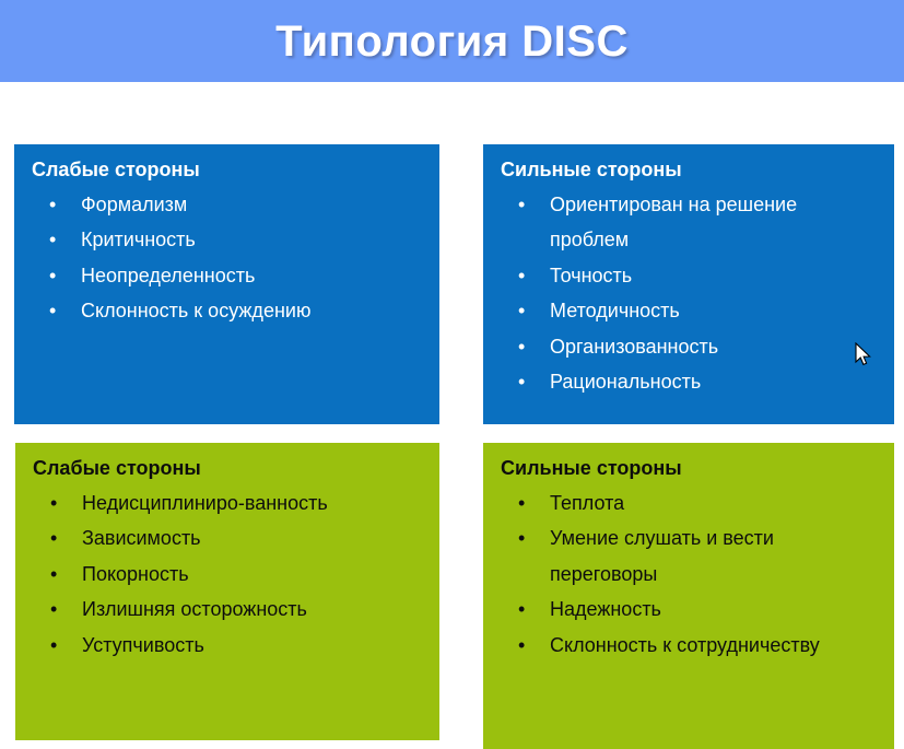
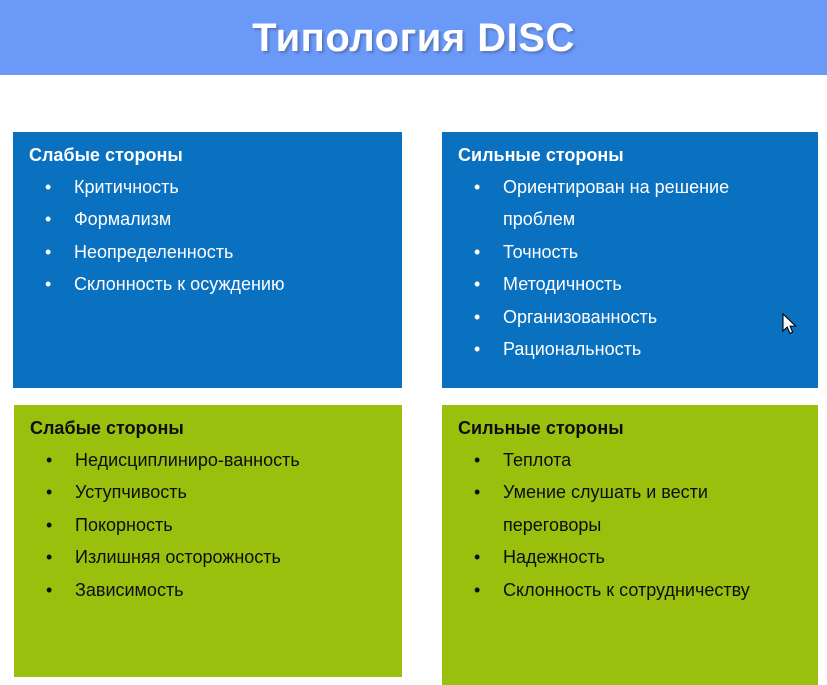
  Типология DISC
  Слабые стороны
  •
- Формализм
+ Критичность
  •
- Критичность
+ Формализм
  •
  Неопределенность
  •
  Склонность к осуждению
  Сильные стороны
  •
  Ориентирован на решение проблем
  •
  Точность
  •
  Методичность
  •
  Организованность
  •
  Рациональность
  Слабые стороны
  •
  Недисциплиниро-ванность
  •
- Зависимость
+ Уступчивость
  •
  Покорность
  •
  Излишняя осторожность
  •
- Уступчивость
+ Зависимость
  Сильные стороны
  •
  Теплота
  •
  Умение слушать и вести переговоры
  •
  Надежность
  •
  Склонность к сотрудничеству
